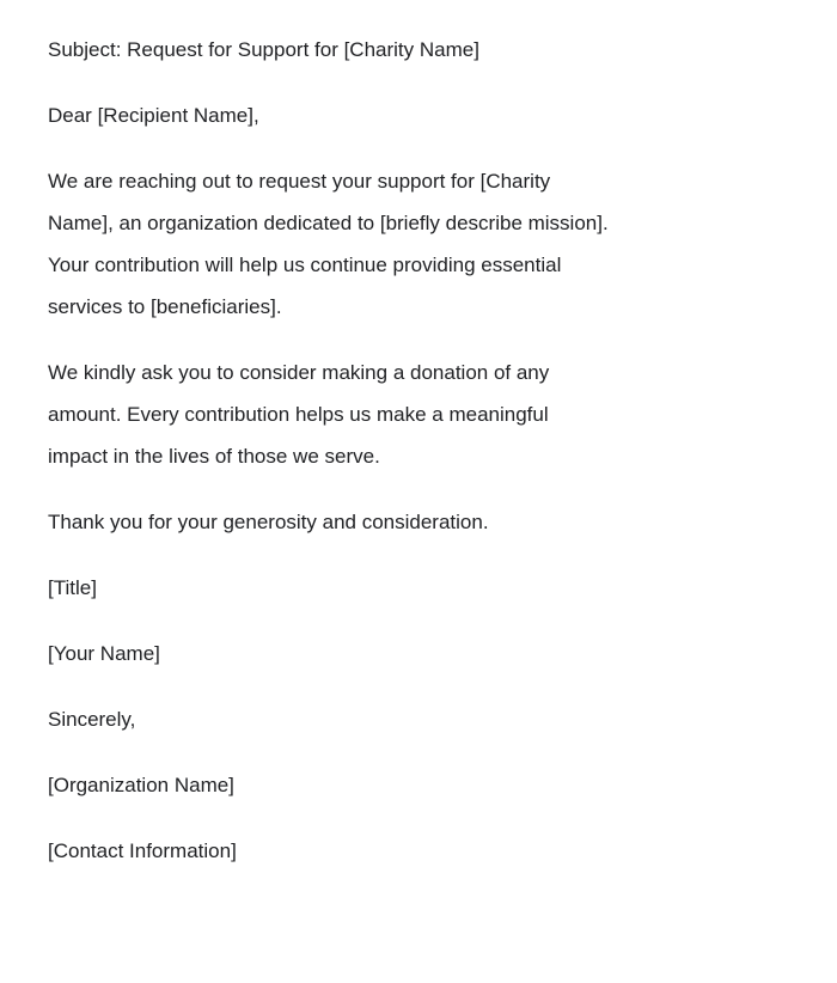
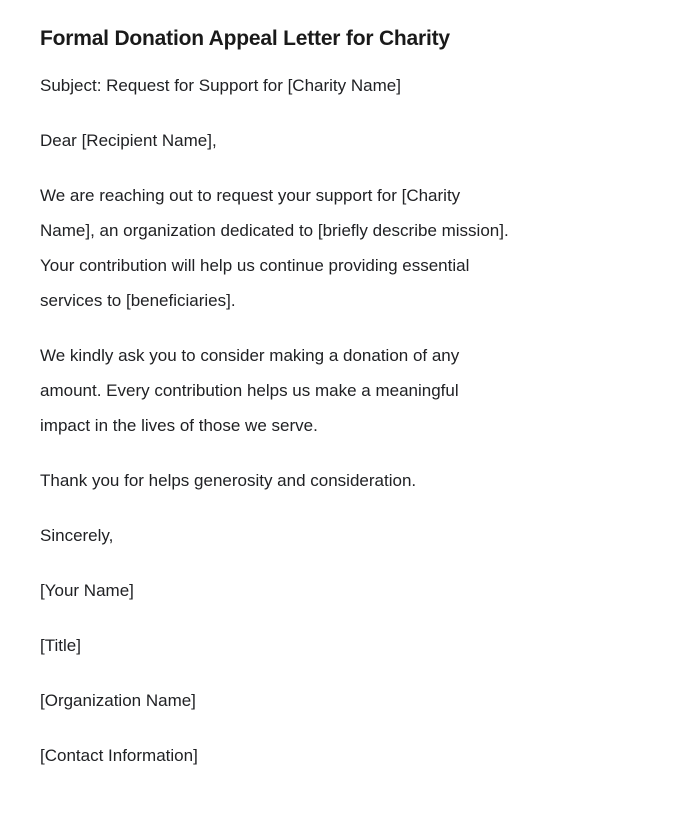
+ Formal Donation Appeal Letter for Charity
  Subject: Request for Support for [Charity Name]
  Dear [Recipient Name],
  We are reaching out to request your support for [Charity
  Name], an organization dedicated to [briefly describe mission].
  Your contribution will help us continue providing essential
  services to [beneficiaries].
  We kindly ask you to consider making a donation of any
  amount. Every contribution helps us make a meaningful
  impact in the lives of those we serve.
- Thank you for your generosity and consideration.
+ Thank you for helps generosity and consideration.
- [Title]
+ Sincerely,
  [Your Name]
- Sincerely,
+ [Title]
  [Organization Name]
  [Contact Information]
